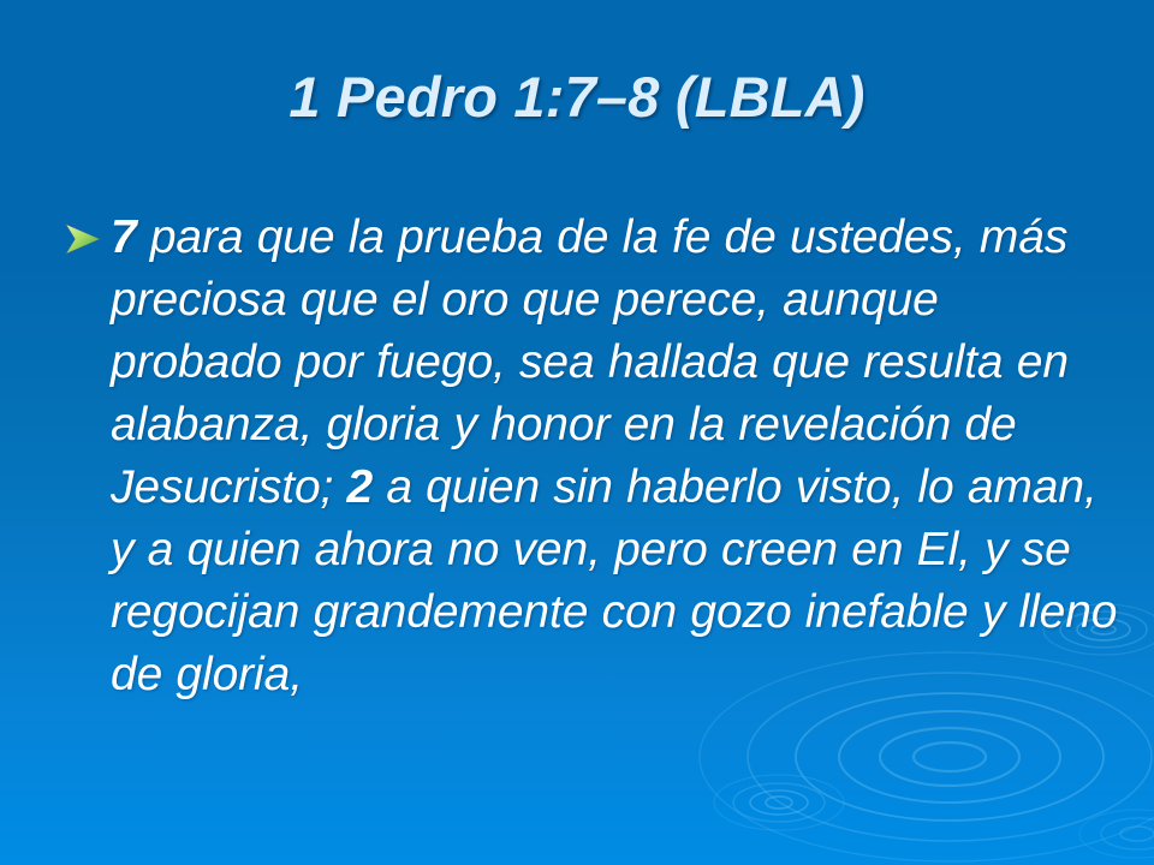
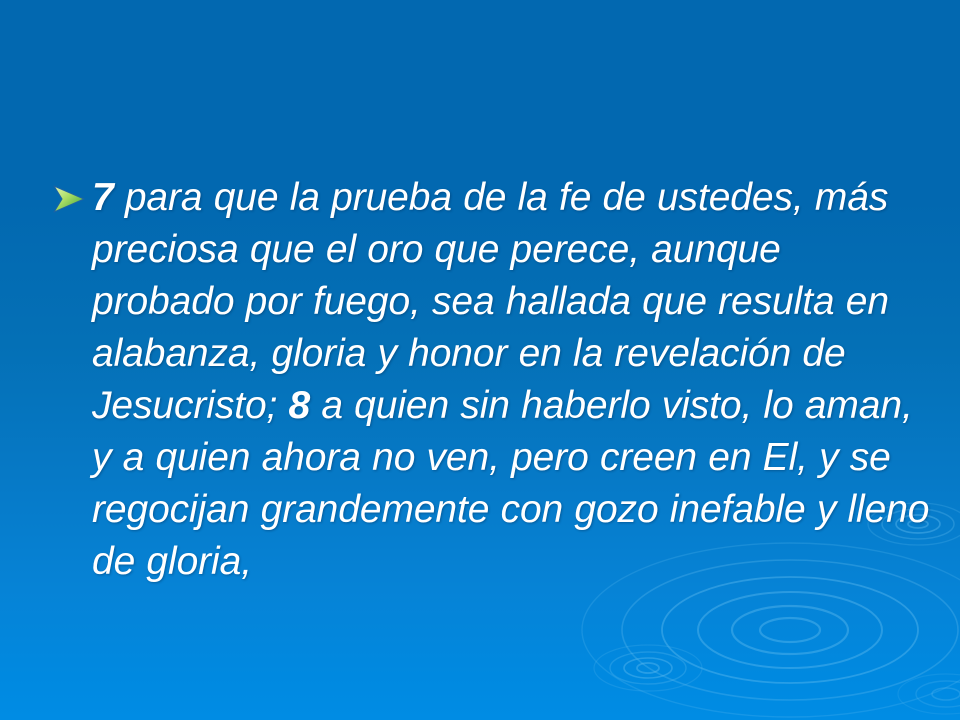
- 1 Pedro 1:7–8 (LBLA)
- 7 para que la prueba de la fe de ustedes, más preciosa que el oro que perece, aunque probado por fuego, sea hallada que resulta en alabanza, gloria y honor en la revelación de Jesucristo; 2 a quien sin haberlo visto, lo aman, y a quien ahora no ven, pero creen en El, y se regocijan grandemente con gozo inefable y lleno de gloria,
+ 7 para que la prueba de la fe de ustedes, más preciosa que el oro que perece, aunque probado por fuego, sea hallada que resulta en alabanza, gloria y honor en la revelación de Jesucristo; 8 a quien sin haberlo visto, lo aman, y a quien ahora no ven, pero creen en El, y se regocijan grandemente con gozo inefable y lleno de gloria,
